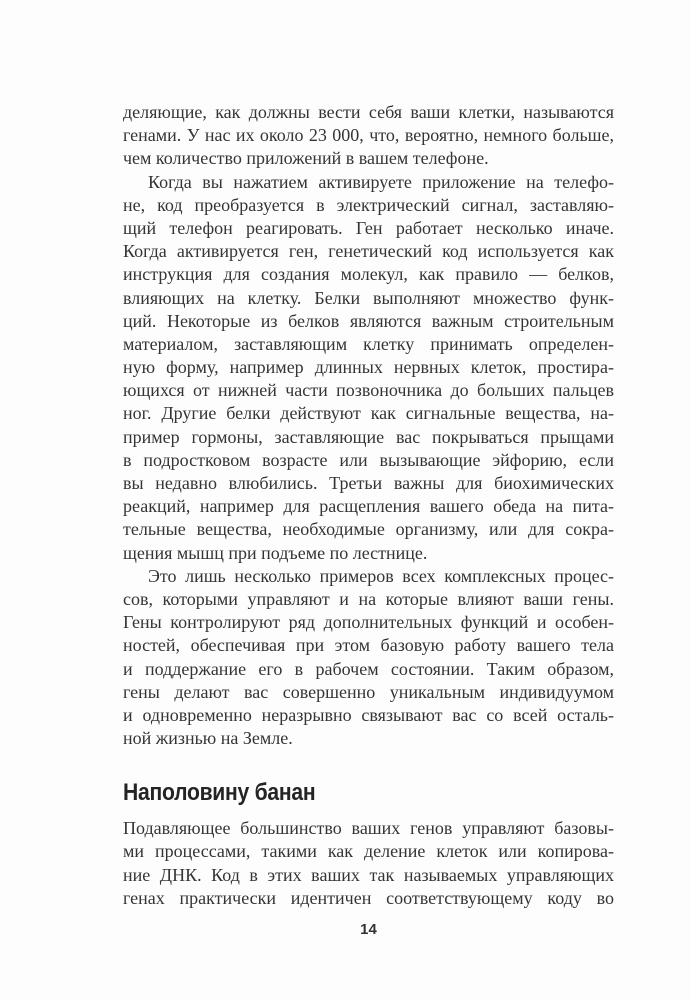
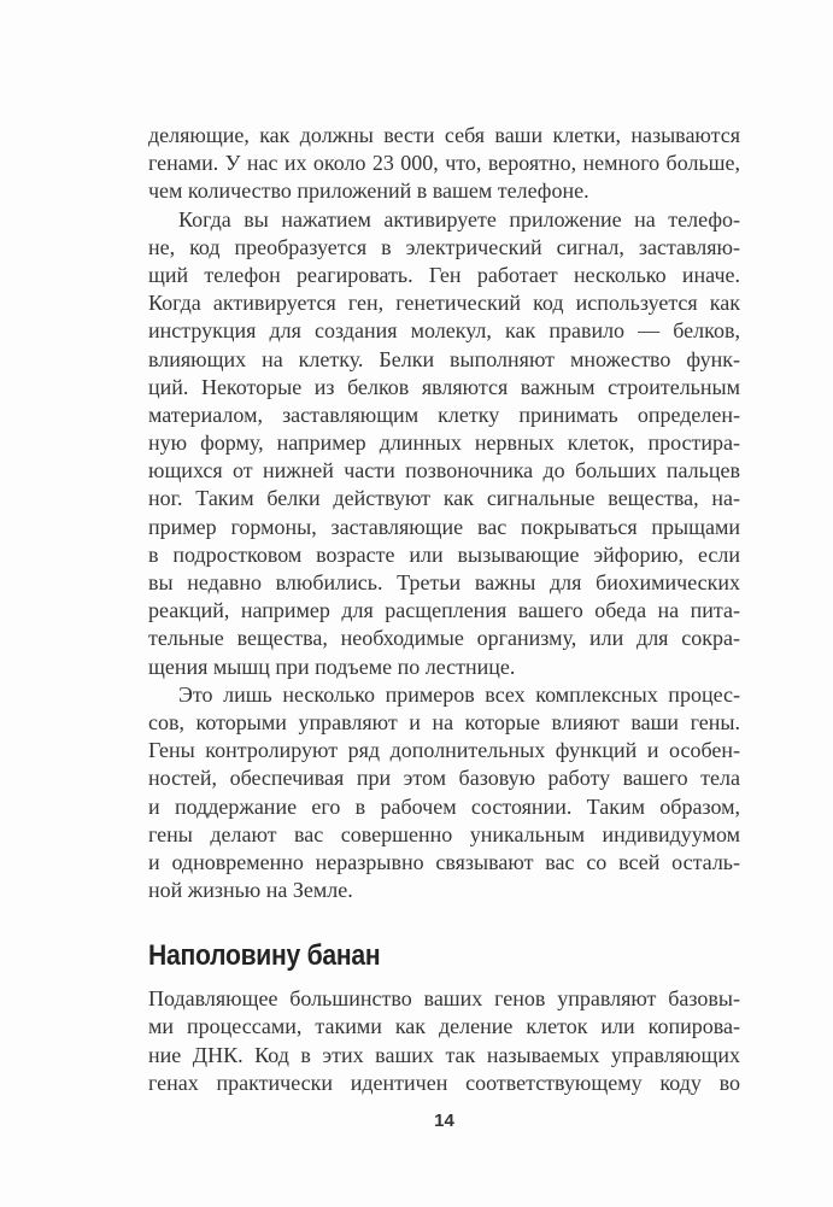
  деляющие, как должны вести себя ваши клетки, называются
  генами. У нас их около 23 000, что, вероятно, немного больше,
  чем количество приложений в вашем телефоне.
  Когда вы нажатием активируете приложение на телефо-
  не, код преобразуется в электрический сигнал, заставляю-
  щий телефон реагировать. Ген работает несколько иначе.
  Когда активируется ген, генетический код используется как
  инструкция для создания молекул, как правило — белков,
  влияющих на клетку. Белки выполняют множество функ-
  ций. Некоторые из белков являются важным строительным
  материалом, заставляющим клетку принимать определен-
  ную форму, например длинных нервных клеток, простира-
  ющихся от нижней части позвоночника до больших пальцев
- ног. Другие белки действуют как сигнальные вещества, на-
+ ног. Таким белки действуют как сигнальные вещества, на-
  пример гормоны, заставляющие вас покрываться прыщами
  в подростковом возрасте или вызывающие эйфорию, если
  вы недавно влюбились. Третьи важны для биохимических
  реакций, например для расщепления вашего обеда на пита-
  тельные вещества, необходимые организму, или для сокра-
  щения мышц при подъеме по лестнице.
  Это лишь несколько примеров всех комплексных процес-
  сов, которыми управляют и на которые влияют ваши гены.
  Гены контролируют ряд дополнительных функций и особен-
  ностей, обеспечивая при этом базовую работу вашего тела
  и поддержание его в рабочем состоянии. Таким образом,
  гены делают вас совершенно уникальным индивидуумом
  и одновременно неразрывно связывают вас со всей осталь-
  ной жизнью на Земле.
  Наполовину банан
  Подавляющее большинство ваших генов управляют базовы-
  ми процессами, такими как деление клеток или копирова-
  ние ДНК. Код в этих ваших так называемых управляющих
  генах практически идентичен соответствующему коду во
  14
